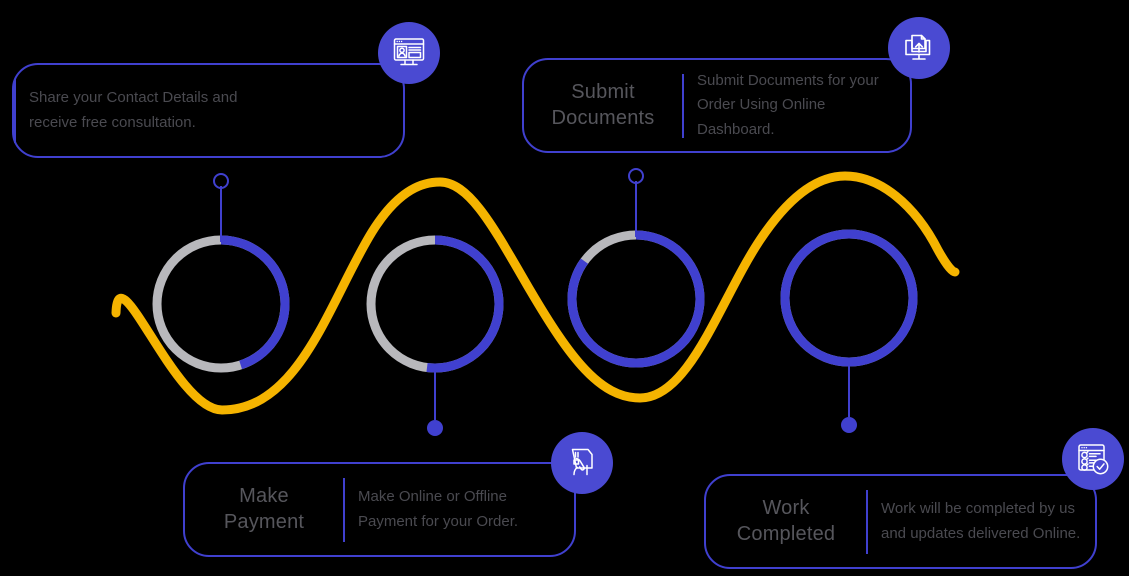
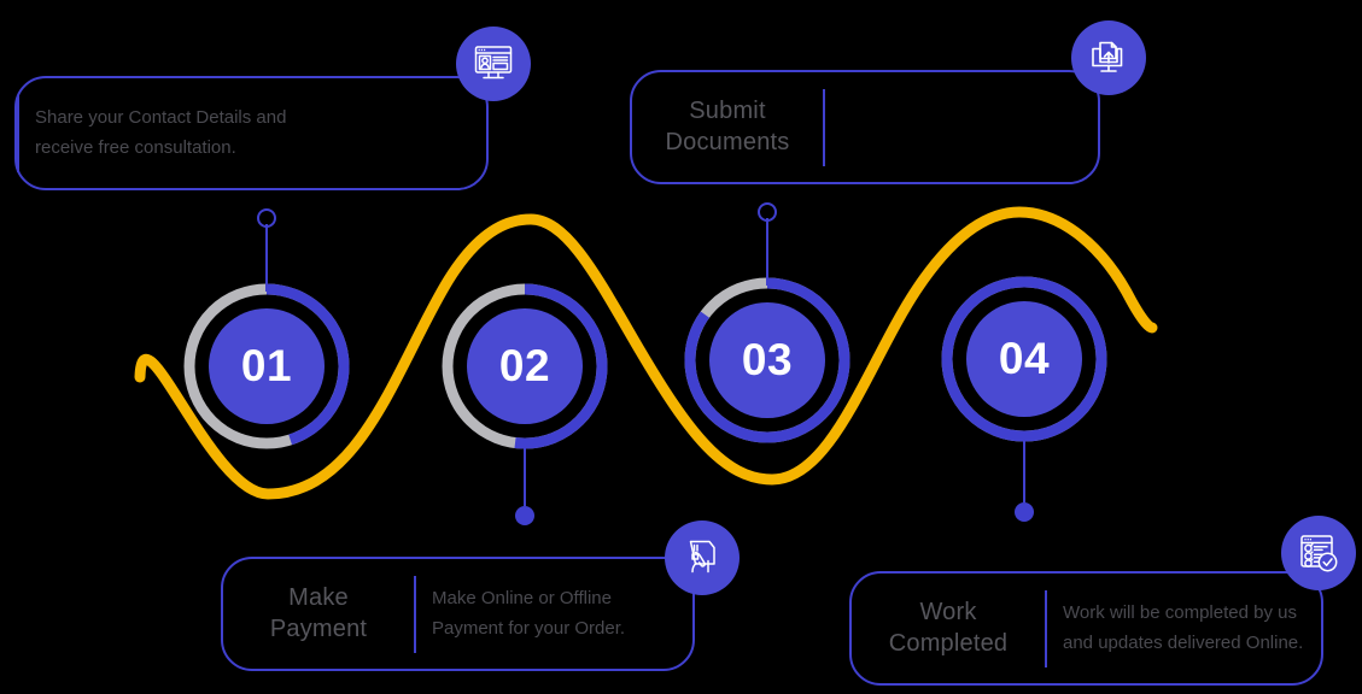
+ 01
+ 02
+ 03
+ 04
  Share your Contact Details and
  receive free consultation.
  Submit
  Documents
- Submit Documents for your
- Order Using Online Dashboard.
  Make Payment
  Make Online or Offline
  Payment for your Order.
  Work
  Completed
  Work will be completed by us
  and updates delivered Online.
